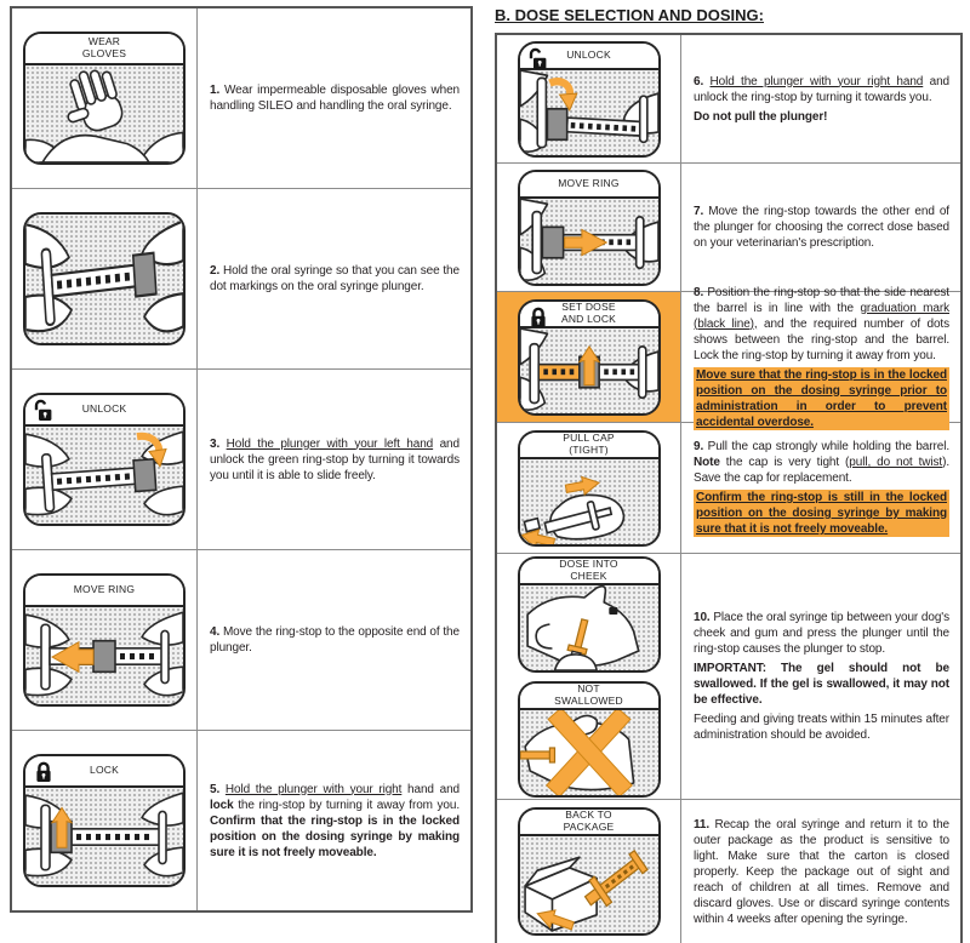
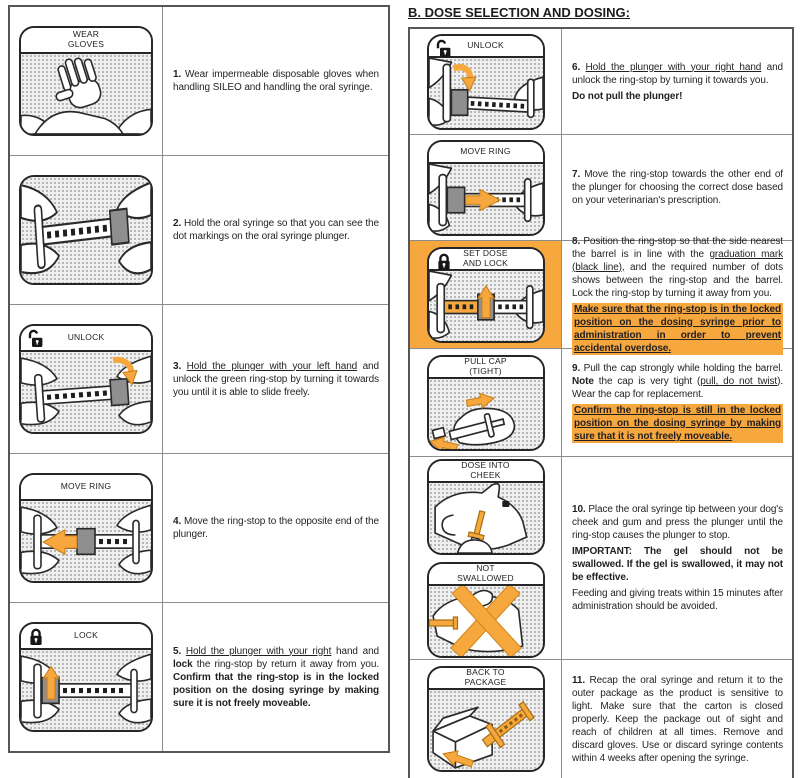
  WEAR GLOVES
  1. Wear impermeable disposable gloves when handling SILEO and handling the oral syringe.
  2. Hold the oral syringe so that you can see the dot markings on the oral syringe plunger.
  UNLOCK
  3. Hold the plunger with your left hand and unlock the green ring-stop by turning it towards you until it is able to slide freely.
  MOVE RING
  4. Move the ring-stop to the opposite end of the plunger.
  LOCK
- 5. Hold the plunger with your right hand and lock the ring-stop by turning it away from you. Confirm that the ring-stop is in the locked position on the dosing syringe by making sure it is not freely moveable.
+ 5. Hold the plunger with your right hand and lock the ring-stop by return it away from you. Confirm that the ring-stop is in the locked position on the dosing syringe by making sure it is not freely moveable.
  B. DOSE SELECTION AND DOSING:
  UNLOCK
  6. Hold the plunger with your right hand and unlock the ring-stop by turning it towards you.
  Do not pull the plunger!
  MOVE RING
  7. Move the ring-stop towards the other end of the plunger for choosing the correct dose based on your veterinarian's prescription.
  SET DOSE AND LOCK
  8. Position the ring-stop so that the side nearest the barrel is in line with the graduation mark (black line), and the required number of dots shows between the ring-stop and the barrel. Lock the ring-stop by turning it away from you.
- Move sure that the ring-stop is in the locked position on the dosing syringe prior to administration in order to prevent accidental overdose.
+ Make sure that the ring-stop is in the locked position on the dosing syringe prior to administration in order to prevent accidental overdose.
  PULL CAP (TIGHT)
- 9. Pull the cap strongly while holding the barrel. Note the cap is very tight (pull, do not twist). Save the cap for replacement.
+ 9. Pull the cap strongly while holding the barrel. Note the cap is very tight (pull, do not twist). Wear the cap for replacement.
  Confirm the ring-stop is still in the locked position on the dosing syringe by making sure that it is not freely moveable.
  DOSE INTO CHEEK
  NOT SWALLOWED
  10. Place the oral syringe tip between your dog's cheek and gum and press the plunger until the ring-stop causes the plunger to stop.
  IMPORTANT: The gel should not be swallowed. If the gel is swallowed, it may not be effective.
  Feeding and giving treats within 15 minutes after administration should be avoided.
  BACK TO PACKAGE
  11. Recap the oral syringe and return it to the outer package as the product is sensitive to light. Make sure that the carton is closed properly. Keep the package out of sight and reach of children at all times. Remove and discard gloves. Use or discard syringe contents within 4 weeks after opening the syringe.
